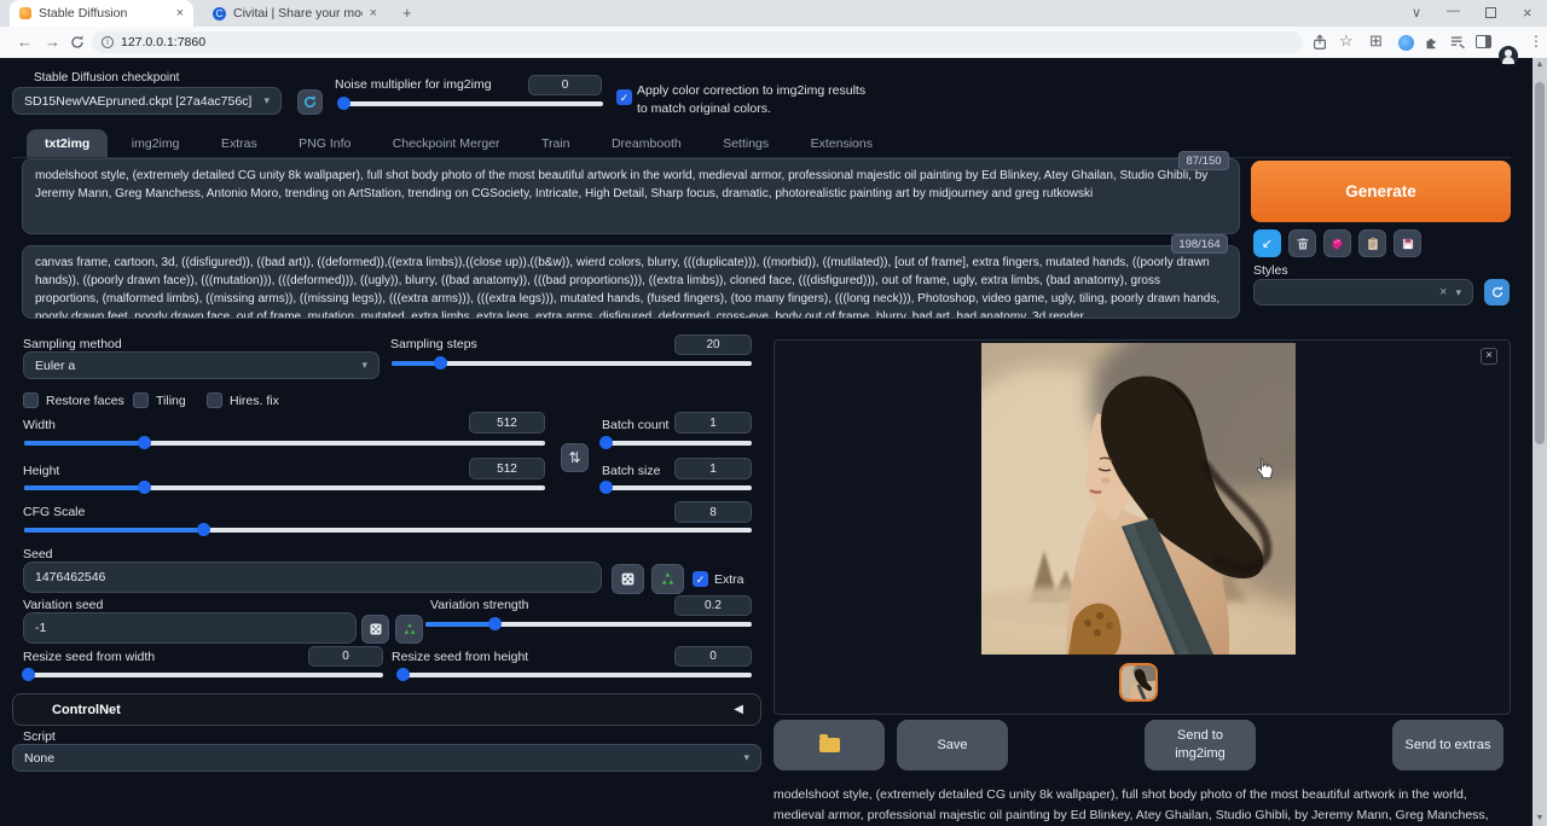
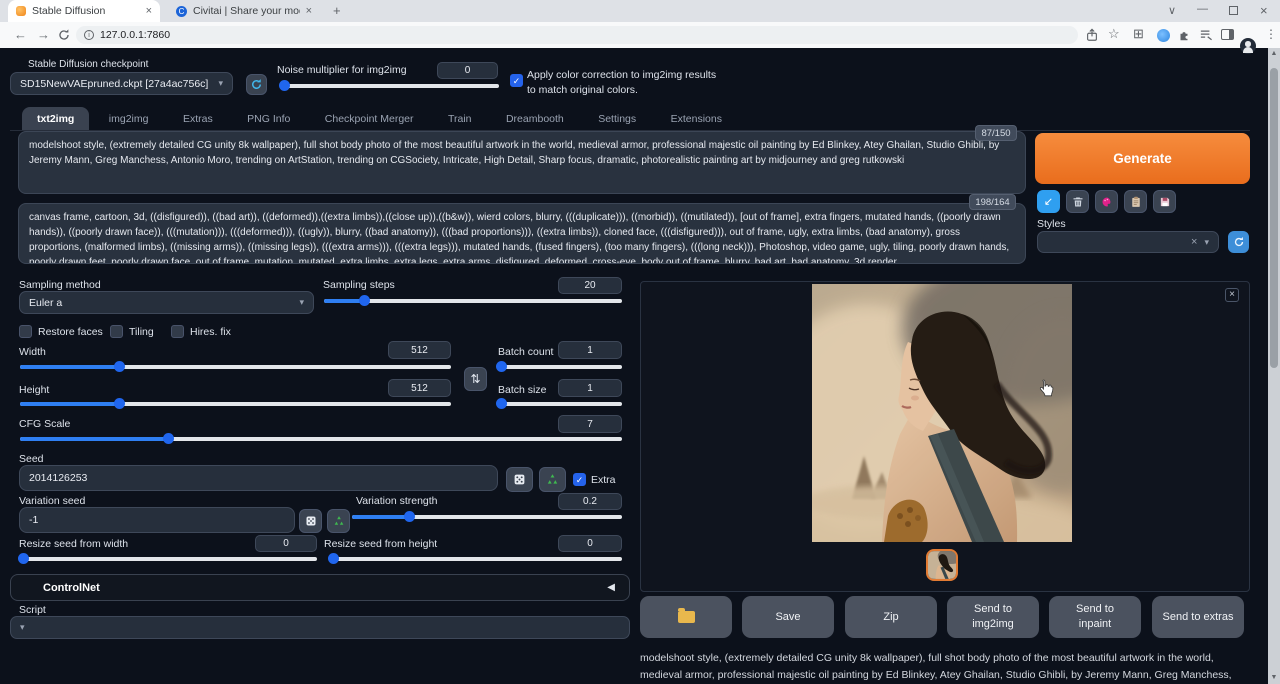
  Stable Diffusion
  ×
  C
  Civitai | Share your mo
  ×
  +
  ∨
  —
  ×
  ←
  →
  127.0.0.1:7860
  ☆
  ⊞
  ⋮
  Stable Diffusion checkpoint
  SD15NewVAEpruned.ckpt [27a4ac756c]
  ▾
  Noise multiplier for img2img
  0
  ✓
  Apply color correction to img2img results to match original colors.
  txt2img img2img Extras PNG Info Checkpoint Merger Train Dreambooth Settings Extensions
  87/150
  modelshoot style, (extremely detailed CG unity 8k wallpaper), full shot body photo of the most beautiful artwork in the world, medieval armor, professional majestic oil painting by Ed Blinkey, Atey Ghailan, Studio Ghibli, by Jeremy Mann, Greg Manchess, Antonio Moro, trending on ArtStation, trending on CGSociety, Intricate, High Detail, Sharp focus, dramatic, photorealistic painting art by midjourney and greg rutkowski
  198/164
  canvas frame, cartoon, 3d, ((disfigured)), ((bad art)), ((deformed)),((extra limbs)),((close up)),((b&w)), wierd colors, blurry, (((duplicate))), ((morbid)), ((mutilated)), [out of frame], extra fingers, mutated hands, ((poorly drawn hands)), ((poorly drawn face)), (((mutation))), (((deformed))), ((ugly)), blurry, ((bad anatomy)), (((bad proportions))), ((extra limbs)), cloned face, (((disfigured))), out of frame, ugly, extra limbs, (bad anatomy), gross proportions, (malformed limbs), ((missing arms)), ((missing legs)), (((extra arms))), (((extra legs))), mutated hands, (fused fingers), (too many fingers), (((long neck))), Photoshop, video game, ugly, tiling, poorly drawn hands, poorly drawn feet, poorly drawn face, out of frame, mutation, mutated, extra limbs, extra legs, extra arms, disfigured, deformed, cross-eye, body out of frame, blurry, bad art, bad anatomy, 3d render
  Generate
  ↙
  Styles
  ×
  ▾
  Sampling method
  Euler a
  ▾
  Sampling steps
  20
  Restore faces
  Tiling
  Hires. fix
  Width
  512
  ⇅
  Batch count
  1
  Height
  512
  Batch size
  1
  CFG Scale
- 8
+ 7
  Seed
- 1476462546
+ 2014126253
  ✓
  Extra
  Variation seed
  -1
  Variation strength
  0.2
  Resize seed from width
  0
  Resize seed from height
  0
  ControlNet
  ◀
  Script
- None
  ▾
  ×
  Save
+ Zip
  Send to img2img
+ Send to inpaint
  Send to extras
  modelshoot style, (extremely detailed CG unity 8k wallpaper), full shot body photo of the most beautiful artwork in the world, medieval armor, professional majestic oil painting by Ed Blinkey, Atey Ghailan, Studio Ghibli, by Jeremy Mann, Greg Manchess,
